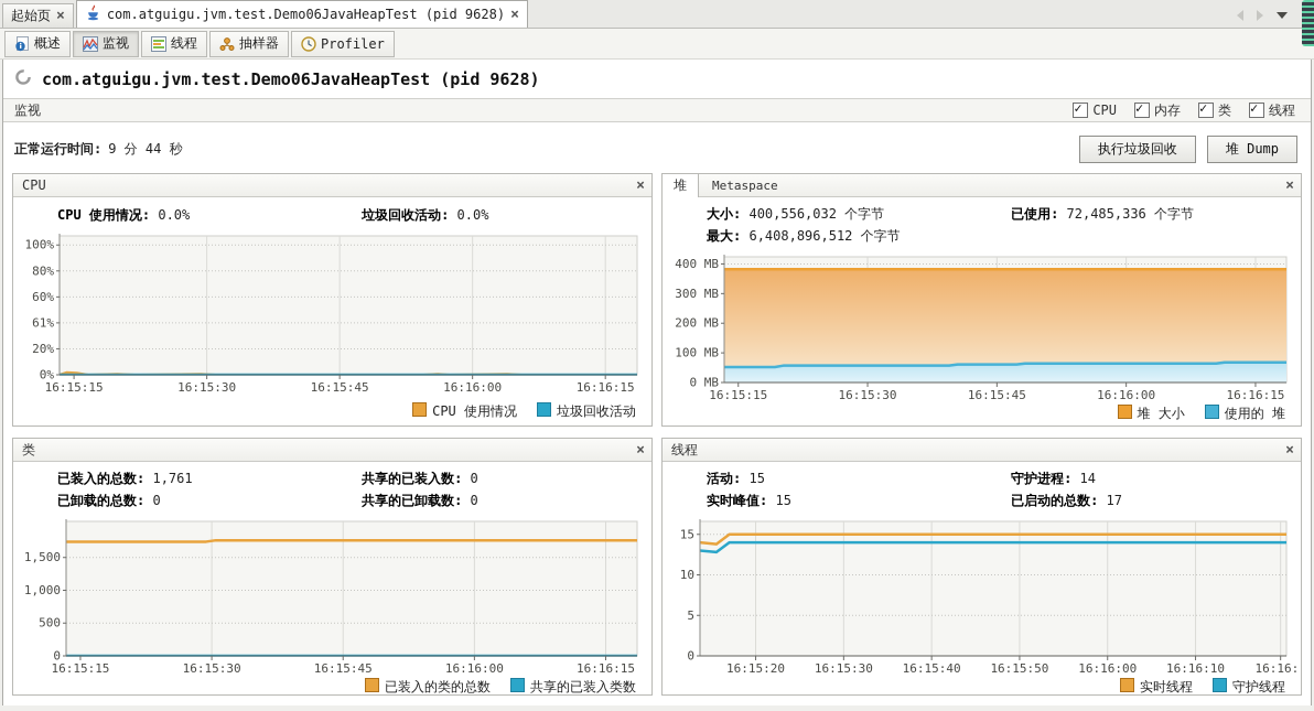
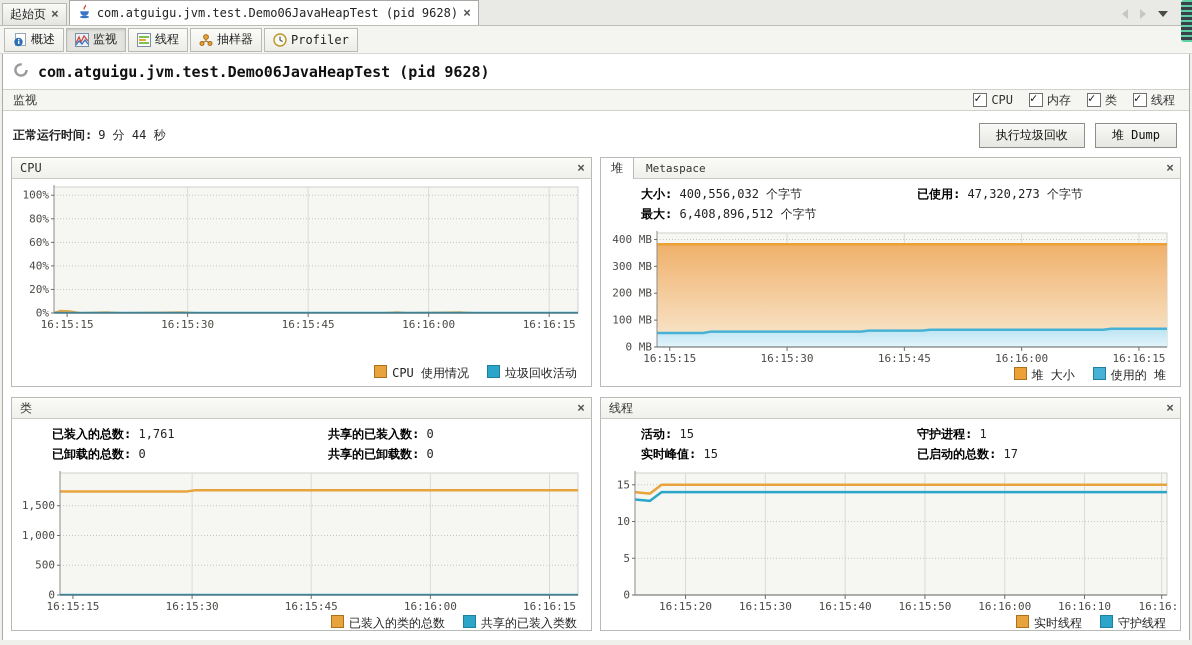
  起始页
  com.atguigu.jvm.test.Demo06JavaHeapTest (pid 9628)
  概述
  监视
  线程
  抽样器
  Profiler
  com.atguigu.jvm.test.Demo06JavaHeapTest (pid 9628)
  监视
  CPU
  内存
  类
  线程
  正常运行时间: 9 分 44 秒
  执行垃圾回收
  堆 Dump
  CPU
- CPU 使用情况: 0.0%
- 垃圾回收活动: 0.0%
  100%
  80%
  60%
- 61%
+ 40%
  20%
  0%
  16:15:15
  16:15:30
  16:15:45
  16:16:00
  16:16:15
  CPU 使用情况
  垃圾回收活动
  堆
  Metaspace
  大小: 400,556,032 个字节
- 已使用: 72,485,336 个字节
+ 已使用: 47,320,273 个字节
  最大: 6,408,896,512 个字节
  400 MB
  300 MB
  200 MB
  100 MB
  0 MB
  16:15:15
  16:15:30
  16:15:45
  16:16:00
  16:16:15
  堆 大小
  使用的 堆
  类
  已装入的总数: 1,761
  共享的已装入数: 0
  已卸载的总数: 0
  共享的已卸载数: 0
  1,500
  1,000
  500
  0
  16:15:15
  16:15:30
  16:15:45
  16:16:00
  16:16:15
  已装入的类的总数
  共享的已装入类数
  线程
  活动: 15
- 守护进程: 14
+ 守护进程: 1
  实时峰值: 15
  已启动的总数: 17
  15
  10
  5
  0
  16:15:20
  16:15:30
  16:15:40
  16:15:50
  16:16:00
  16:16:10
  16:16:
  实时线程
  守护线程
